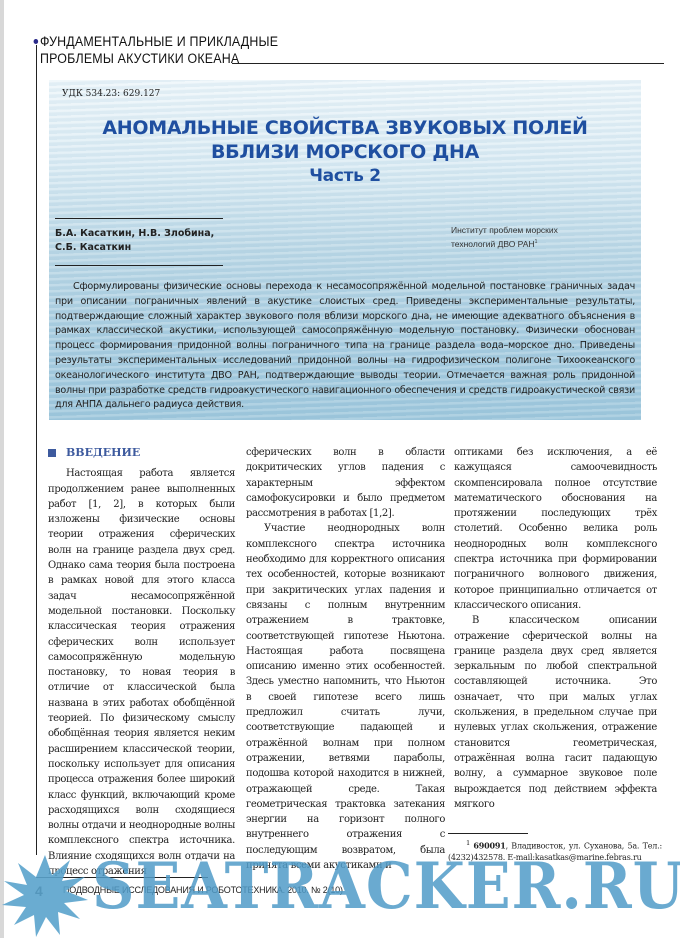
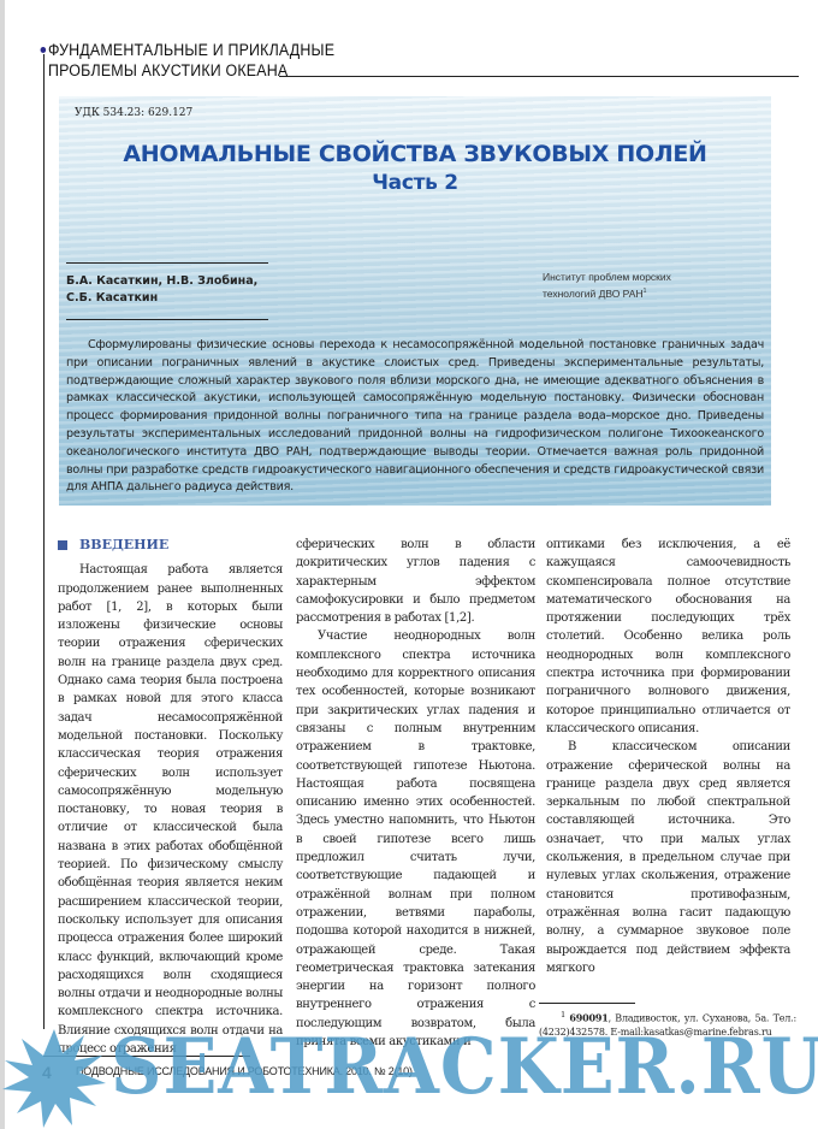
  ФУНДАМЕНТАЛЬНЫЕ И ПРИКЛАДНЫЕ
  ПРОБЛЕМЫ АКУСТИКИ ОКЕАНА
  УДК 534.23: 629.127
  АНОМАЛЬНЫЕ СВОЙСТВА ЗВУКОВЫХ ПОЛЕЙ
- ВБЛИЗИ МОРСКОГО ДНА
  Часть 2
  Б.А. Касаткин, Н.В. Злобина,
  С.Б. Касаткин
  Институт проблем морских
  технологий ДВО РАН
  Сформулированы физические основы перехода к несамосопряжённой модельной постановке граничных задач при описании пограничных явлений в акустике слоистых сред. Приведены экспериментальные результаты, подтверждающие сложный характер звукового поля вблизи морского дна, не имеющие адекватного объяснения в рамках классической акустики, использующей самосопряжённую модельную постановку. Физически обоснован процесс формирования придонной волны пограничного типа на границе раздела вода–морское дно. Приведены результаты экспериментальных исследований придонной волны на гидрофизическом полигоне Тихоокеанского океанологического института ДВО РАН, подтверждающие выводы теории. Отмечается важная роль придонной волны при разработке средств гидроакустического навигационного обеспечения и средств гидроакустической связи для АНПА дальнего радиуса действия.
  ВВЕДЕНИЕ
  Настоящая работа является продолжением ранее выполненных работ [1, 2], в которых были изложены физические основы теории отражения сферических волн на границе раздела двух сред. Однако сама теория была построена в рамках новой для этого класса задач несамосопряжённой модельной постановки. Поскольку классическая теория отражения сферических волн использует самосопряжённую модельную постановку, то новая теория в отличие от классической была названа в этих работах обобщённой теорией. По физическому смыслу обобщённая теория является неким расширением классической теории, поскольку использует для описания процесса отражения более широкий класс функций, включающий кроме расходящихся волн сходящиеся волны отдачи и неоднородные волны комплексного спектра источника. Влияние сходящихся волн отдачи на пцесс отражения
  сферических волн в области докритических углов падения с характерным эффектом самофокусировки и было предметом рассмотрения в работах [1,2].
  Участие неоднородных волн комплексного спектра источника необходимо для корректного описания тех особенностей, которые возникают при закритических углах падения и связаны с полным внутренним отражением в трактовке, соответствующей гипотезе Ньютона. Настоящая работа посвящена описанию именно этих особенностей. Здесь уместно напомнить, что Ньютон в своей гипотезе всего лишь предложил считать лучи, соответствующие падающей и отражённой волнам при полном отражении, ветвями параболы, подошва которой находится в нижней, отражающей среде. Такая геометрическая трактовка затекания энергии на горизонт полного внутреннего отражения с последующим возвратом, была принята всеми акустиками и
  оптиками без исключения, а её кажущаяся самоочевидность скомпенсировала полное отсутствие математического обоснования на протяжении последующих трёх столетий. Особенно велика роль неоднородных волн комплексного спектра источника при формировании пограничного волнового движения, которое принципиально отличается от классического описания.
- В классическом описании отражение сферической волны на границе раздела двух сред является зеркальным по любой спектральной составляющей источника. Это означает, что при малых углах скольжения, в предельном случае при нулевых углах скольжения, отражение становится геометрическая, отражённая волна гасит падающую волну, а суммарное звуковое поле вырождается под действием эффекта мягкого
+ В классическом описании отражение сферической волны на границе раздела двух сред является зеркальным по любой спектральной составляющей источника. Это означает, что при малых углах скольжения, в предельном случае при нулевых углах скольжения, отражение становится противофазным, отражённая волна гасит падающую волну, а суммарное звуковое поле вырождается под действием эффекта мягкого
  1 690091, Владивосток, ул. Суханова, 5а. Тел.: (4232)432578. E-mail:kasatkas@marine.febras.ru
  ОДВОДНЫЕ ИССЛЕДОВАНИЯ И РОБОТОТЕХНИКА. 2010. № 2(10)
  SEATRACKER.RU
